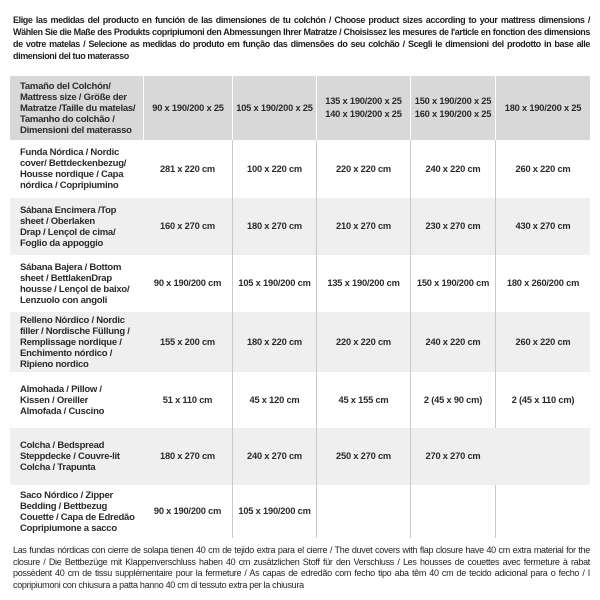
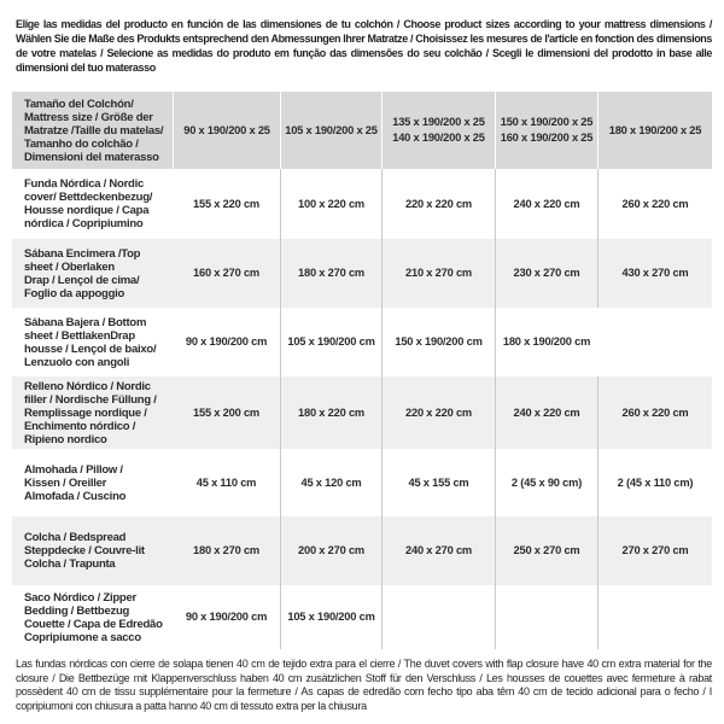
- Elige las medidas del producto en función de las dimensiones de tu colchón / Choose product sizes according to your mattress dimensions / Wählen Sie die Maße des Produkts copripiumoni den Abmessungen Ihrer Matratze / Choisissez les mesures de l'article en fonction des dimensions de votre matelas / Selecione as medidas do produto em função das dimensões do seu colchão / Scegli le dimensioni del prodotto in base alle dimensioni del tuo materasso
+ Elige las medidas del producto en función de las dimensiones de tu colchón / Choose product sizes according to your mattress dimensions / Wählen Sie die Maße des Produkts entsprechend den Abmessungen Ihrer Matratze / Choisissez les mesures de l'article en fonction des dimensions de votre matelas / Selecione as medidas do produto em função das dimensões do seu colchão / Scegli le dimensioni del prodotto in base alle dimensioni del tuo materasso
  Tamaño del Colchón/
  Mattress size / Größe der
  Matratze /Taille du matelas/
  Tamanho do colchão /
  Dimensioni del materasso
  90 x 190/200 x 25
  105 x 190/200 x 25
  135 x 190/200 x 25
  140 x 190/200 x 25
  150 x 190/200 x 25
  160 x 190/200 x 25
  180 x 190/200 x 25
  Funda Nórdica / Nordic
  cover/ Bettdeckenbezug/
  Housse nordique / Capa
  nórdica / Copripiumino
- 281 x 220 cm
+ 155 x 220 cm
  100 x 220 cm
  220 x 220 cm
  240 x 220 cm
  260 x 220 cm
  Sábana Encimera /Top
  sheet / Oberlaken
  Drap / Lençol de cima/
  Foglio da appoggio
  160 x 270 cm
  180 x 270 cm
  210 x 270 cm
  230 x 270 cm
  430 x 270 cm
  Sábana Bajera / Bottom
  sheet / BettlakenDrap
  housse / Lençol de baixo/
  Lenzuolo con angoli
  90 x 190/200 cm
  105 x 190/200 cm
- 135 x 190/200 cm
  150 x 190/200 cm
- 180 x 260/200 cm
+ 180 x 190/200 cm
  Relleno Nórdico / Nordic
  filler / Nordische Füllung /
  Remplissage nordique /
  Enchimento nórdico /
  Ripieno nordico
  155 x 200 cm
  180 x 220 cm
  220 x 220 cm
  240 x 220 cm
  260 x 220 cm
  Almohada / Pillow /
  Kissen / Oreiller
  Almofada / Cuscino
- 51 x 110 cm
+ 45 x 110 cm
  45 x 120 cm
  45 x 155 cm
  2 (45 x 90 cm)
  2 (45 x 110 cm)
  Colcha / Bedspread
  Steppdecke / Couvre-lit
  Colcha / Trapunta
  180 x 270 cm
+ 200 x 270 cm
  240 x 270 cm
  250 x 270 cm
  270 x 270 cm
  Saco Nórdico / Zipper
  Bedding / Bettbezug
  Couette / Capa de Edredão
  Copripiumone a sacco
  90 x 190/200 cm
  105 x 190/200 cm
  Las fundas nórdicas con cierre de solapa tienen 40 cm de tejido extra para el cierre / The duvet covers with flap closure have 40 cm extra material for the closure / Die Bettbezüge mit Klappenverschluss haben 40 cm zusätzlichen Stoff für den Verschluss / Les housses de couettes avec fermeture à rabat possèdent 40 cm de tissu supplémentaire pour la fermeture / As capas de edredão com fecho tipo aba têm 40 cm de tecido adicional para o fecho / I copripiumoni con chiusura a patta hanno 40 cm di tessuto extra per la chiusura
